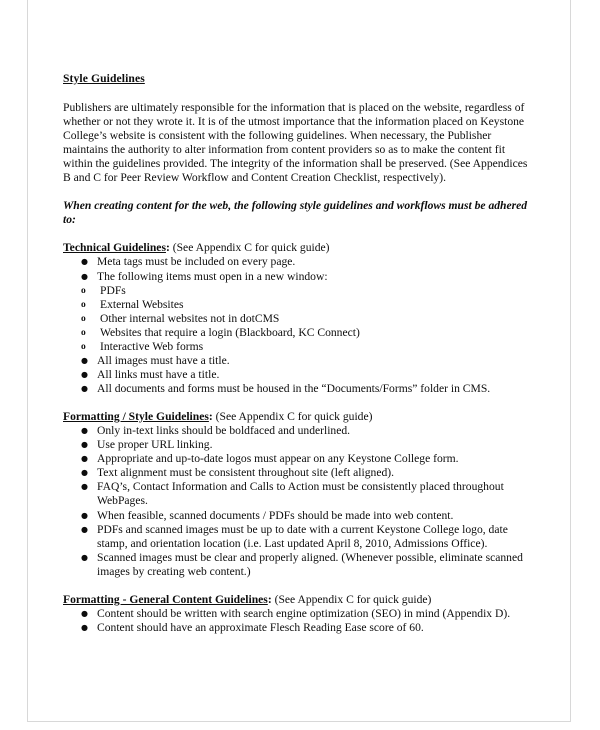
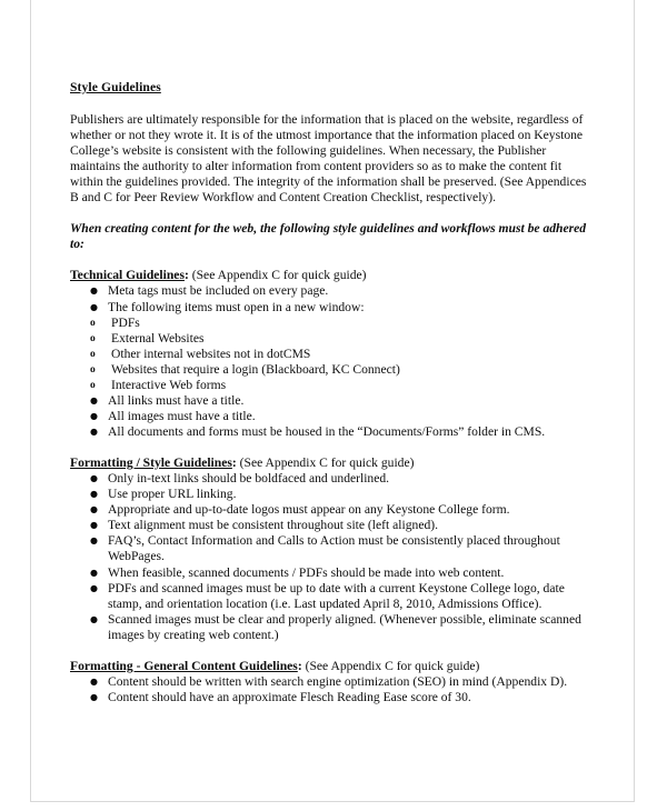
  Style Guidelines
  Publishers are ultimately responsible for the information that is placed on the website, regardless of whether or not they wrote it. It is of the utmost importance that the information placed on Keystone College’s website is consistent with the following guidelines. When necessary, the Publisher maintains the authority to alter information from content providers so as to make the content fit within the guidelines provided. The integrity of the information shall be preserved. (See Appendices B and C for Peer Review Workflow and Content Creation Checklist, respectively).
  When creating content for the web, the following style guidelines and workflows must be adhered to:
  Technical Guidelines: (See Appendix C for quick guide)
  ●
  Meta tags must be included on every page.
  ●
  The following items must open in a new window:
  o
  PDFs
  o
  External Websites
  o
  Other internal websites not in dotCMS
  o
  Websites that require a login (Blackboard, KC Connect)
  o
  Interactive Web forms
  ●
- All images must have a title.
+ All links must have a title.
  ●
- All links must have a title.
+ All images must have a title.
  ●
  All documents and forms must be housed in the “Documents/Forms” folder in CMS.
  Formatting / Style Guidelines: (See Appendix C for quick guide)
  ●
  Only in-text links should be boldfaced and underlined.
  ●
  Use proper URL linking.
  ●
  Appropriate and up-to-date logos must appear on any Keystone College form.
  ●
  Text alignment must be consistent throughout site (left aligned).
  ●
  FAQ’s, Contact Information and Calls to Action must be consistently placed throughout WebPages.
  ●
  When feasible, scanned documents / PDFs should be made into web content.
  ●
  PDFs and scanned images must be up to date with a current Keystone College logo, date stamp, and orientation location (i.e. Last updated April 8, 2010, Admissions Office).
  ●
  Scanned images must be clear and properly aligned. (Whenever possible, eliminate scanned images by creating web content.)
  Formatting - General Content Guidelines: (See Appendix C for quick guide)
  ●
  Content should be written with search engine optimization (SEO) in mind (Appendix D).
  ●
- Content should have an approximate Flesch Reading Ease score of 60.
+ Content should have an approximate Flesch Reading Ease score of 30.
